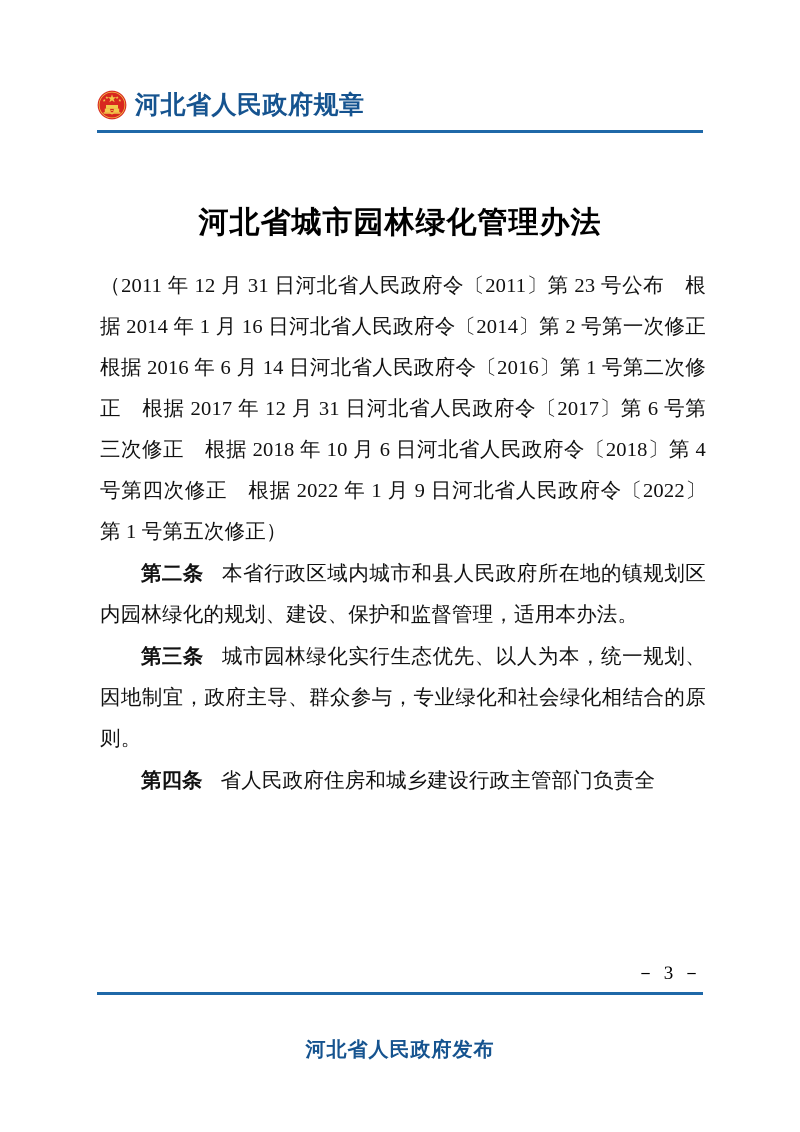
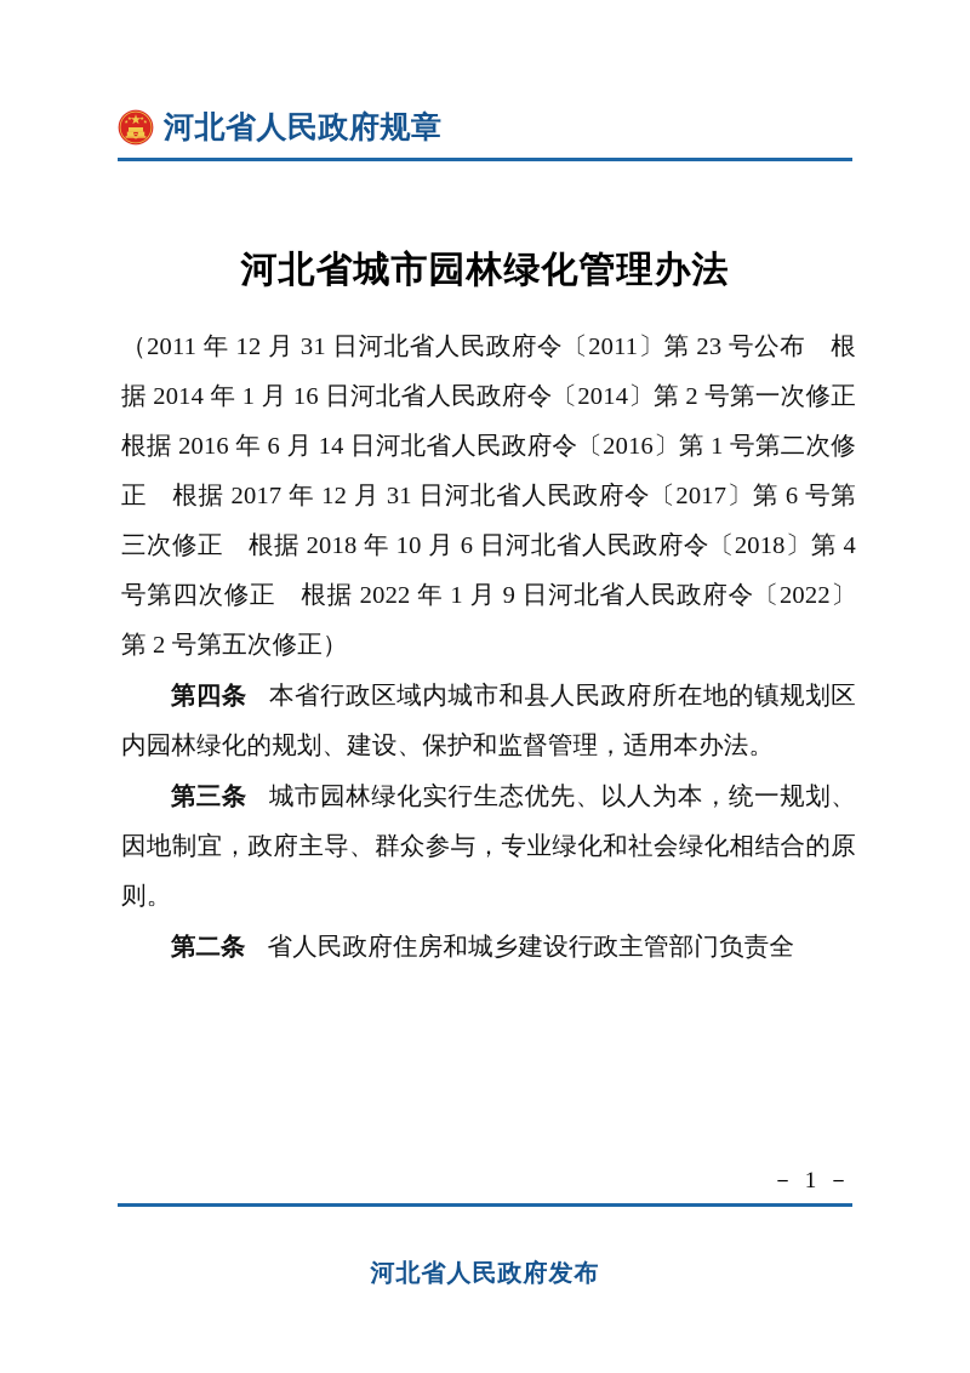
  河北省人民政府规章
  河北省城市园林绿化管理办法
- （2011 年 12 月 31 日河北省人民政府令〔2011〕第 23 号公布 根据 2014 年 1 月 16 日河北省人民政府令〔2014〕第 2 号第一次修正 根据 2016 年 6 月 14 日河北省人民政府令〔2016〕第 1 号第二次修正 根据 2017 年 12 月 31 日河北省人民政府令〔2017〕第 6 号第三次修正 根据 2018 年 10 月 6 日河北省人民政府令〔2018〕第 4 号第四次修正 根据 2022 年 1 月 9 日河北省人民政府令〔2022〕第 1 号第五次修正）
+ （2011 年 12 月 31 日河北省人民政府令〔2011〕第 23 号公布 根据 2014 年 1 月 16 日河北省人民政府令〔2014〕第 2 号第一次修正 根据 2016 年 6 月 14 日河北省人民政府令〔2016〕第 1 号第二次修正 根据 2017 年 12 月 31 日河北省人民政府令〔2017〕第 6 号第三次修正 根据 2018 年 10 月 6 日河北省人民政府令〔2018〕第 4 号第四次修正 根据 2022 年 1 月 9 日河北省人民政府令〔2022〕第 2 号第五次修正）
- 第二条 本省行政区域内城市和县人民政府所在地的镇规划区内园林绿化的规划、建设、保护和监督管理，适用本办法。
+ 第四条 本省行政区域内城市和县人民政府所在地的镇规划区内园林绿化的规划、建设、保护和监督管理，适用本办法。
  第三条 城市园林绿化实行生态优先、以人为本，统一规划、因地制宜，政府主导、群众参与，专业绿化和社会绿化相结合的原则。
- 第四条 省人民政府住房和城乡建设行政主管部门负责全
+ 第二条 省人民政府住房和城乡建设行政主管部门负责全
- － 3 －
+ － 1 －
  河北省人民政府发布
